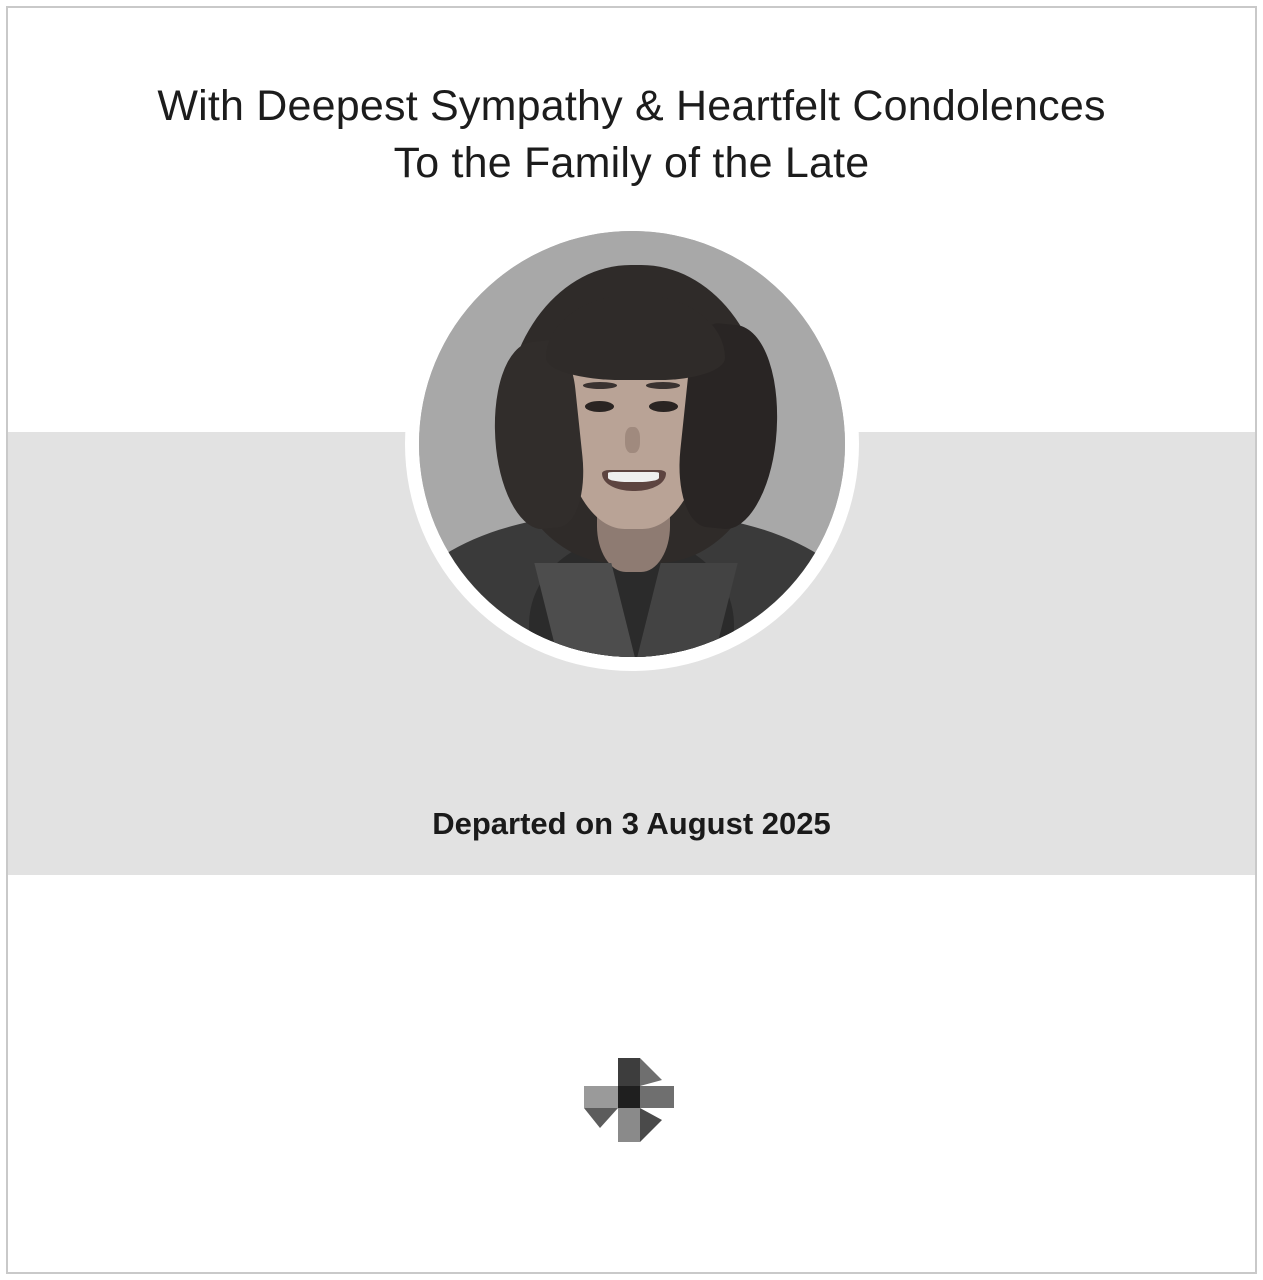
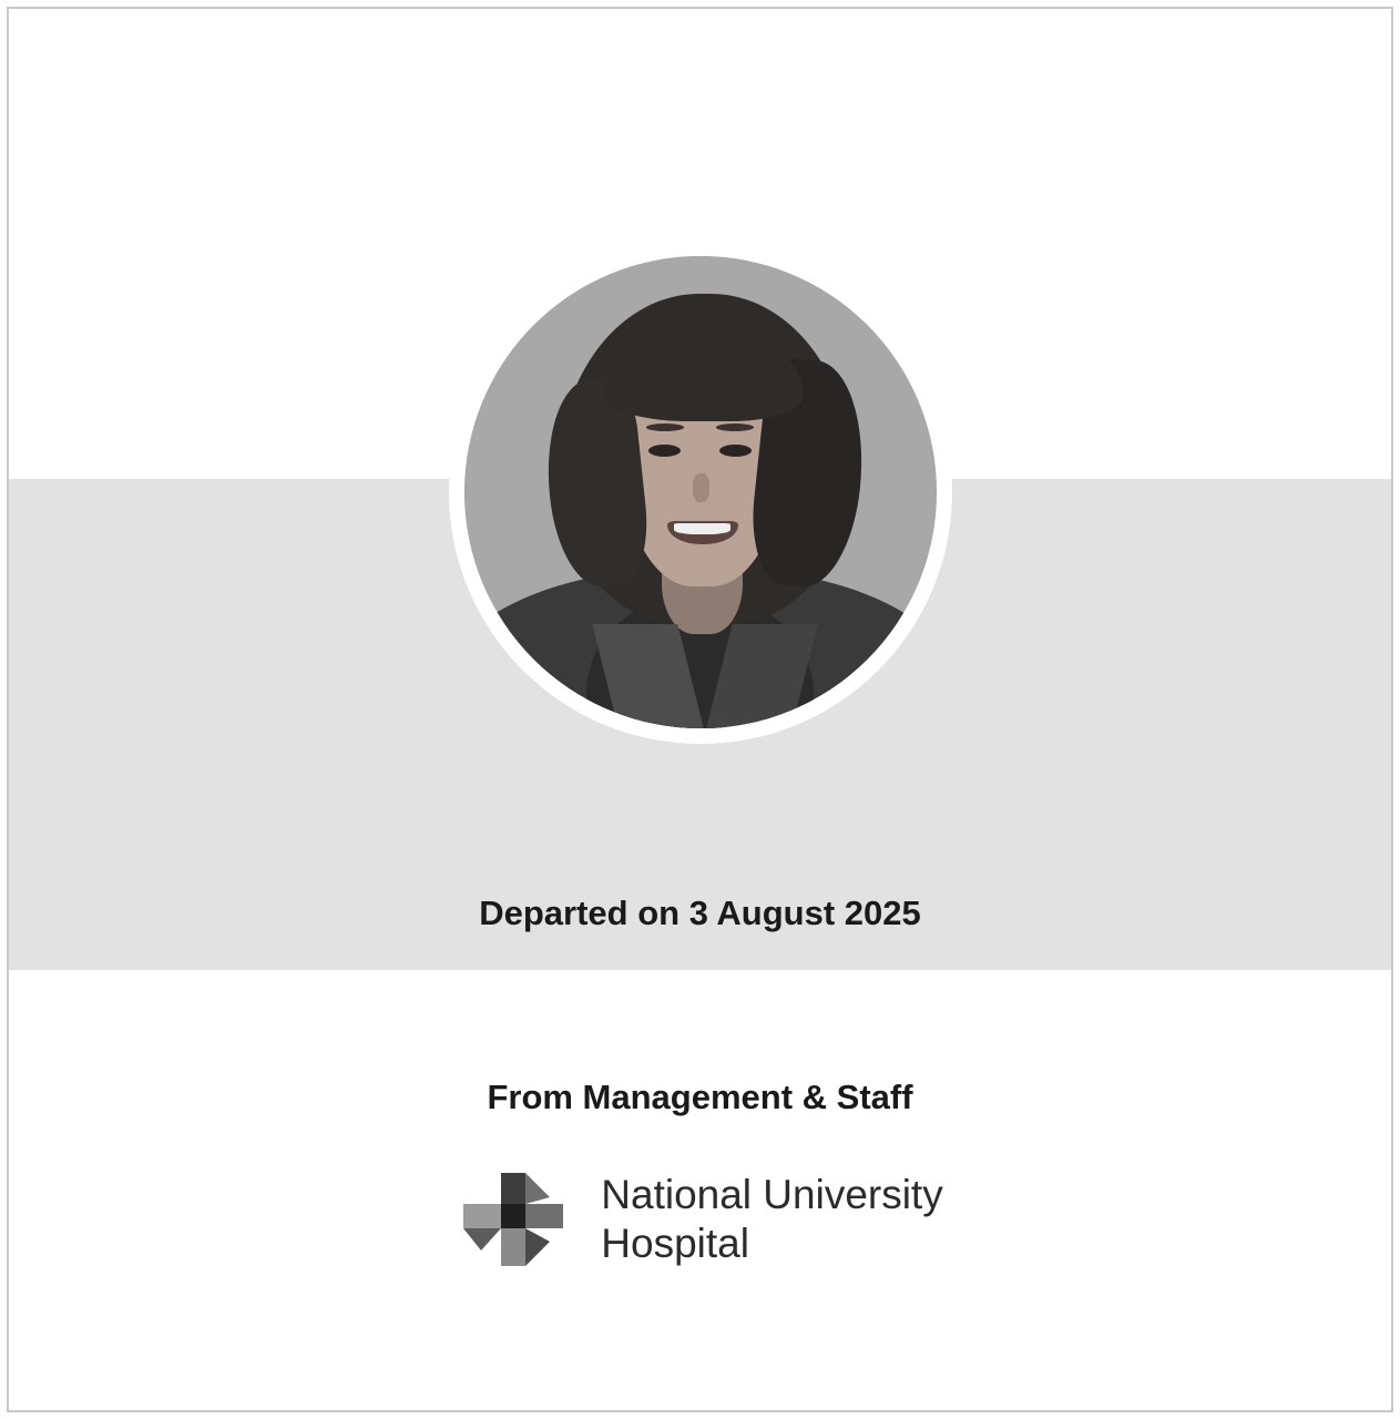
- With Deepest Sympathy & Heartfelt Condolences
- To the Family of the Late
  Departed on 3 August 2025
+ From Management & Staff
+ National University
+ Hospital
